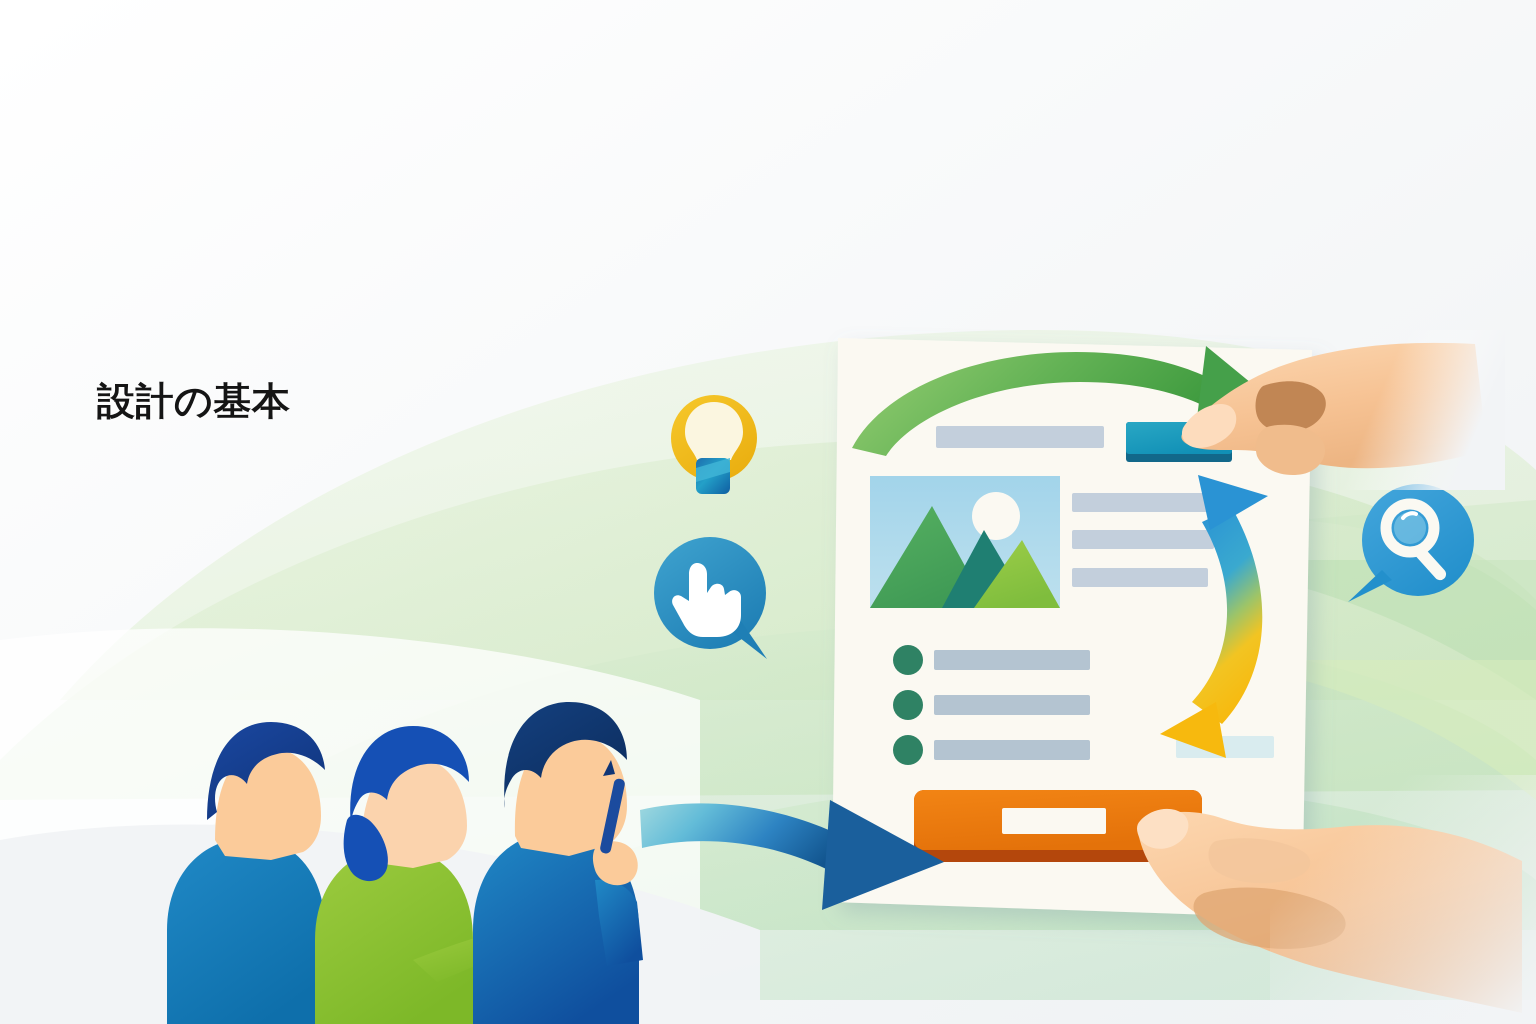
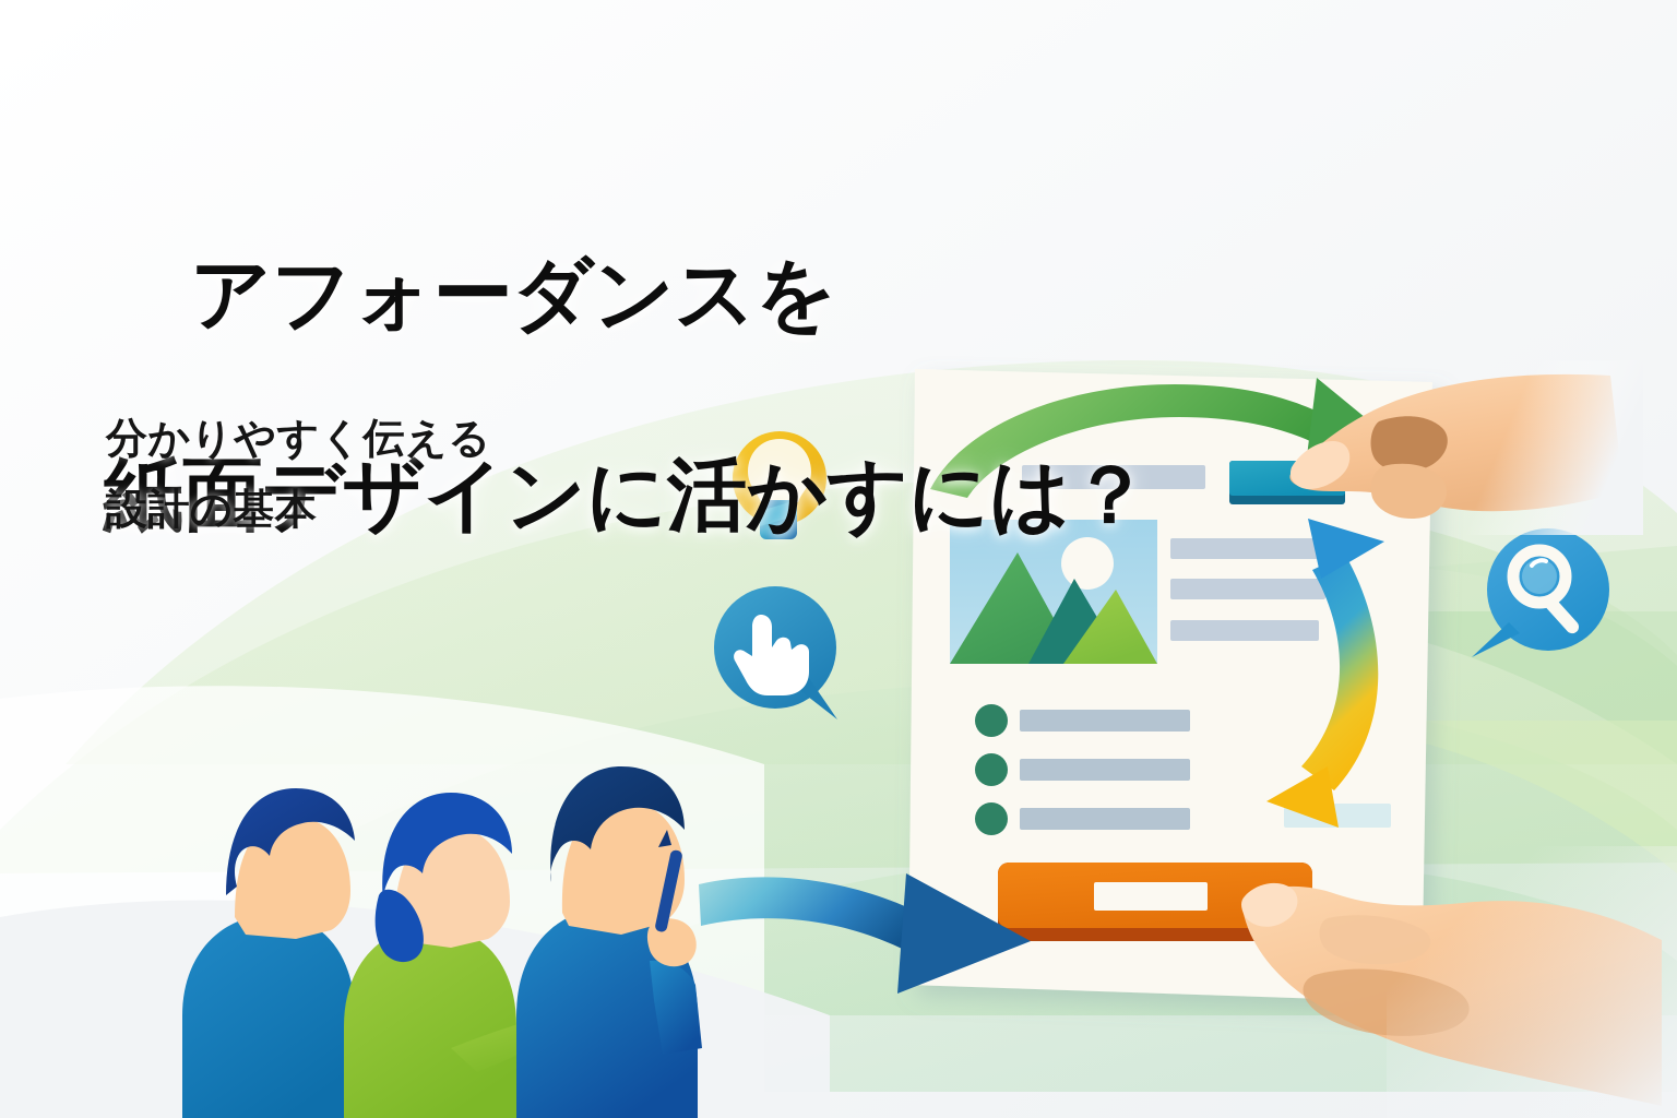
+ アフォーダンスを
+ 紙面デザインに活かすには？
+ 分かりやすく伝える
  設計の基本
